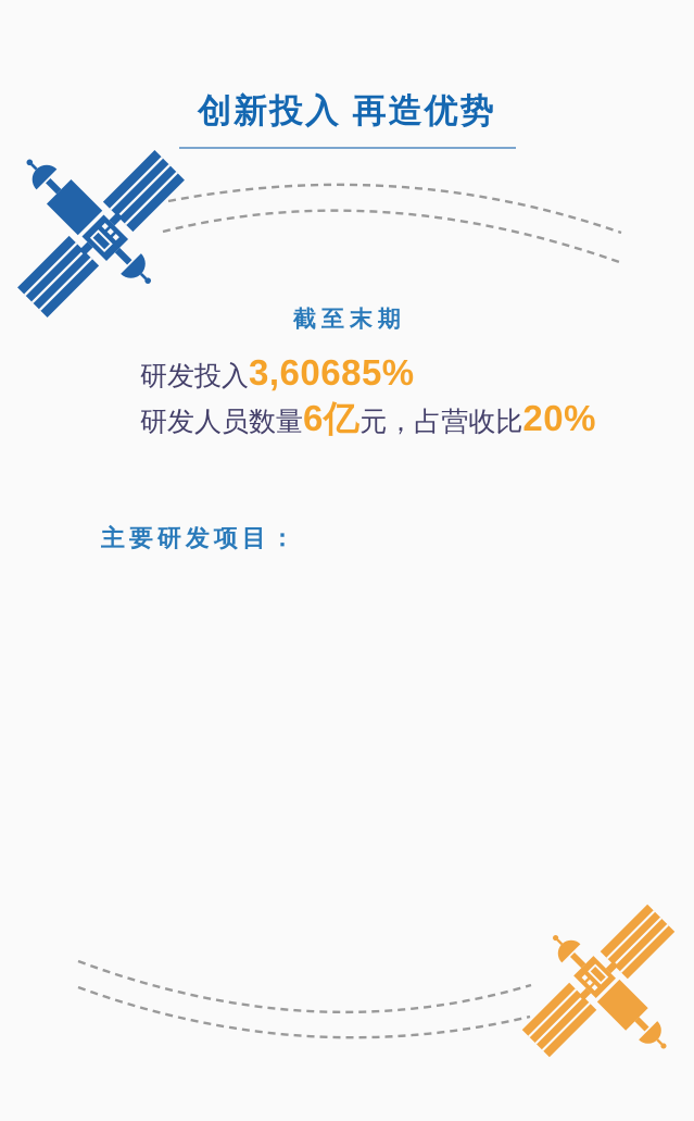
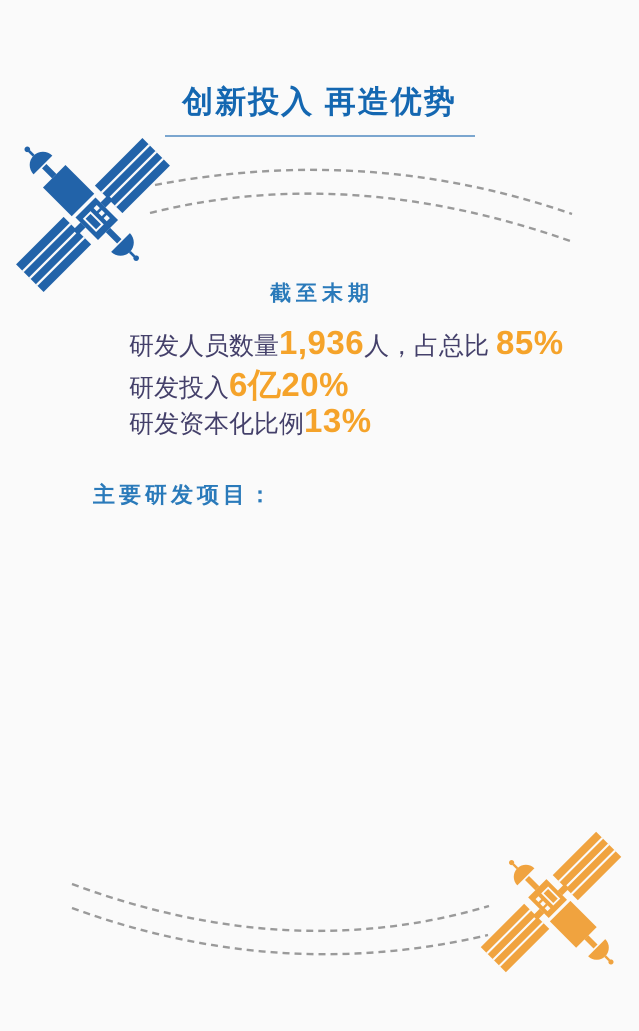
  创新投入 再造优势
  截至末期
- 研发投入
+ 研发人员数量
- 3,606
+ 1,936
+ 人，占总比
  85%
- 研发人员数量
+ 研发投入
  6亿
- 元，占营收比
  20%
+ 研发资本化比例
+ 13%
  主要研发项目：
